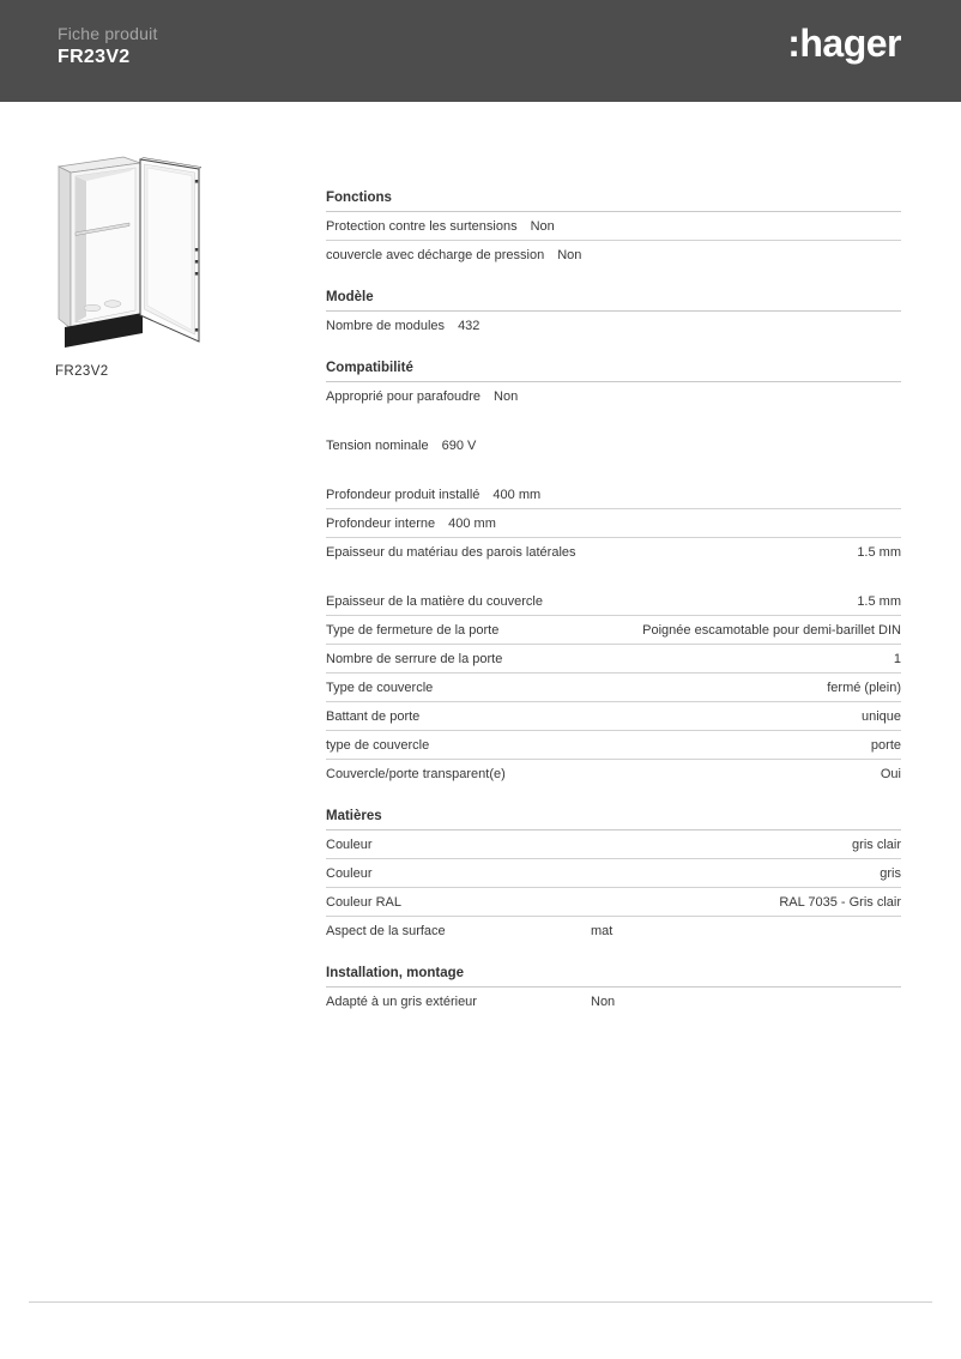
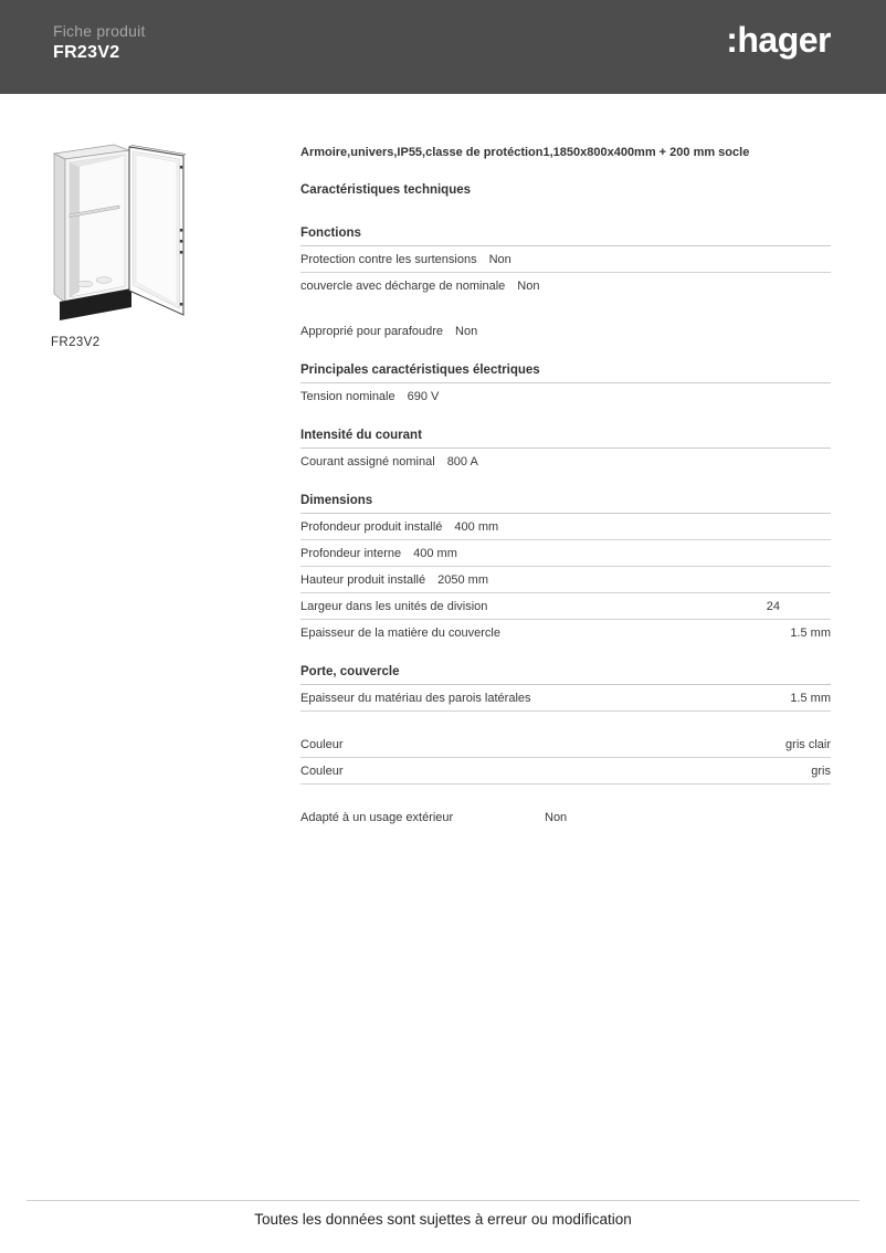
  Fiche produit
  FR23V2
  :hager
  FR23V2
+ Armoire,univers,IP55,classe de protéction1,1850x800x400mm + 200 mm socle
+ Caractéristiques techniques
  Fonctions
  Protection contre les surtensions
  Non
- couvercle avec décharge de pression
+ couvercle avec décharge de nominale
  Non
- Modèle
- Nombre de modules
- 432
- Compatibilité
  Approprié pour parafoudre
  Non
+ Principales caractéristiques électriques
  Tension nominale
  690 V
+ Intensité du courant
+ Courant assigné nominal
+ 800 A
+ Dimensions
  Profondeur produit installé
  400 mm
  Profondeur interne
  400 mm
+ Hauteur produit installé
+ 2050 mm
+ Largeur dans les unités de division
+ 24
- Epaisseur du matériau des parois latérales
+ Epaisseur de la matière du couvercle
  1.5 mm
+ Porte, couvercle
- Epaisseur de la matière du couvercle
+ Epaisseur du matériau des parois latérales
  1.5 mm
- Type de fermeture de la porte
- Poignée escamotable pour demi-barillet DIN
- Nombre de serrure de la porte
- 1
- Type de couvercle
- fermé (plein)
- Battant de porte
- unique
- type de couvercle
- porte
- Couvercle/porte transparent(e)
- Oui
- Matières
  Couleur
  gris clair
  Couleur
  gris
- Couleur RAL
- RAL 7035 - Gris clair
- Aspect de la surface
- mat
- Installation, montage
- Adapté à un gris extérieur
+ Adapté à un usage extérieur
  Non
+ Toutes les données sont sujettes à erreur ou modification
